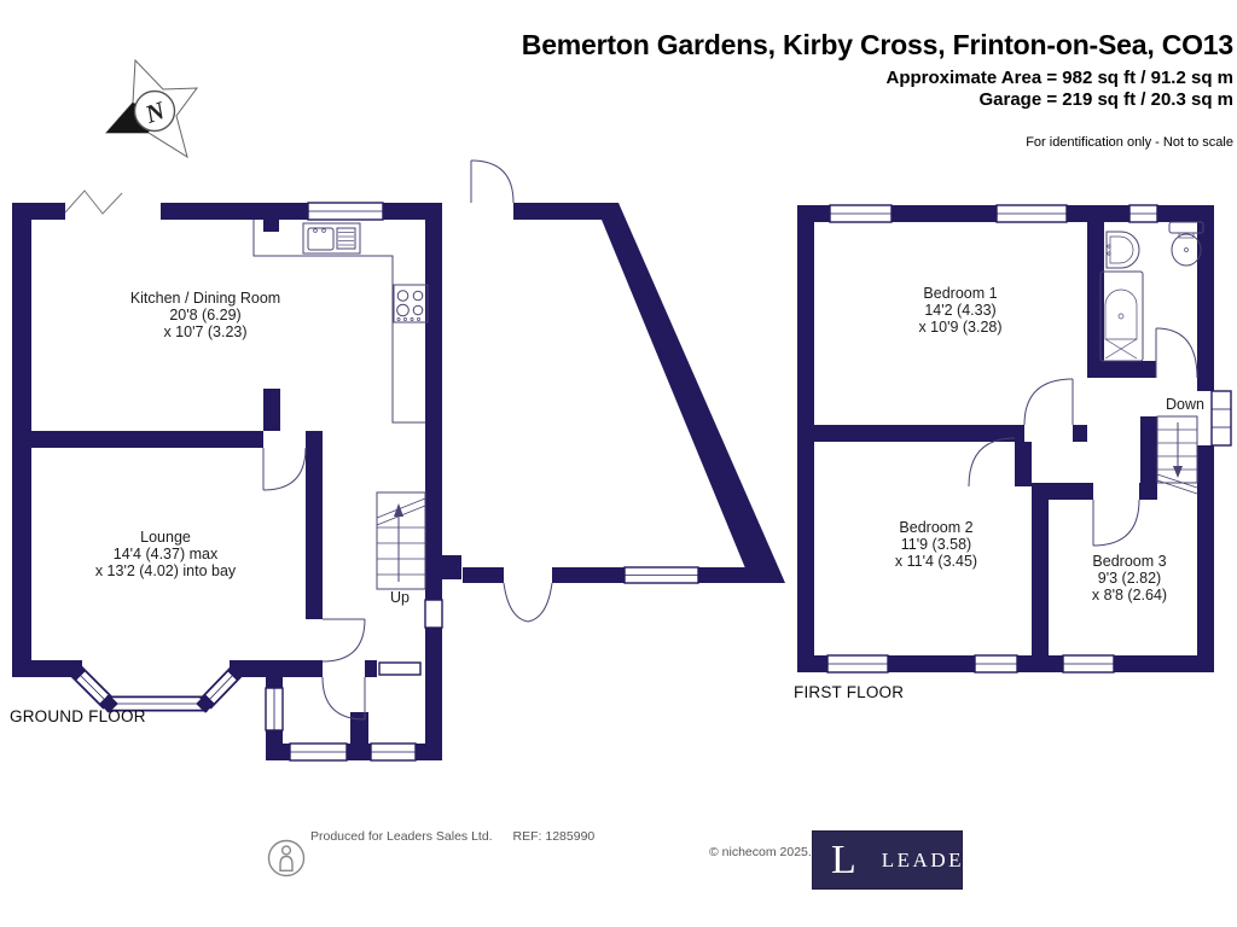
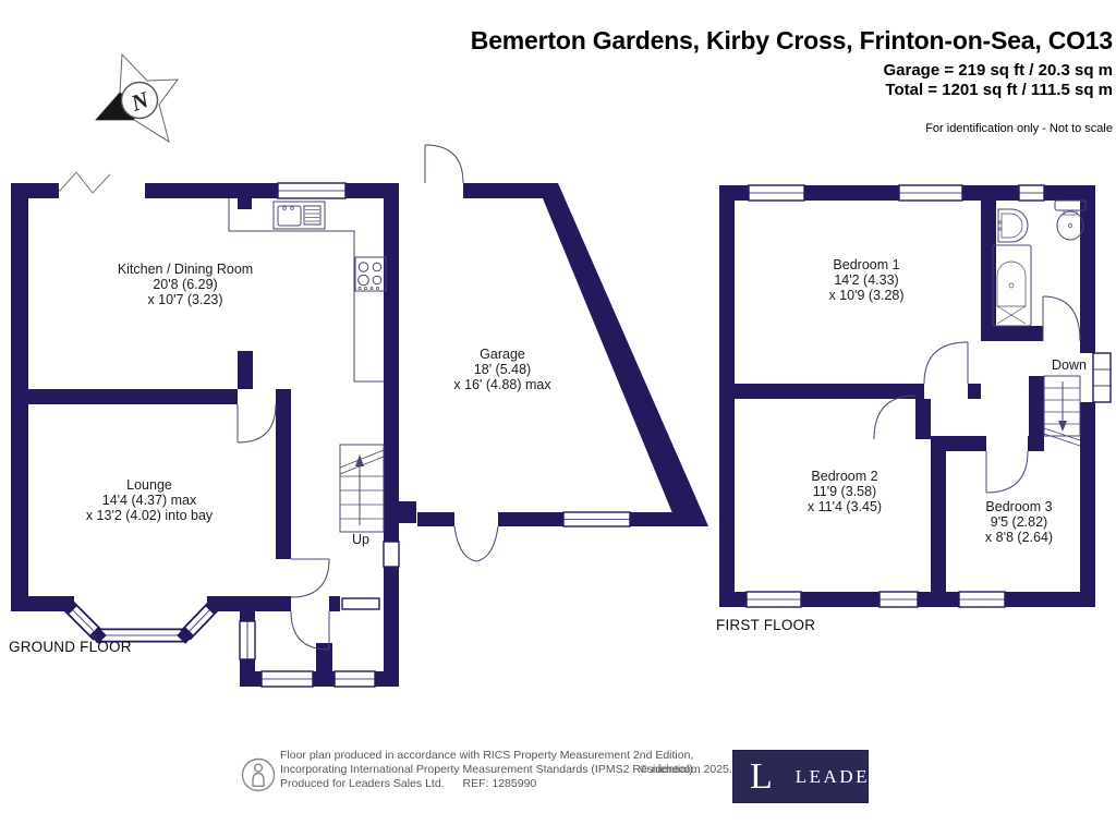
  Bemerton Gardens, Kirby Cross, Frinton-on-Sea, CO13
- Approximate Area = 982 sq ft / 91.2 sq m
  Garage = 219 sq ft / 20.3 sq m
+ Total = 1201 sq ft / 111.5 sq m
  For identification only - Not to scale
  Kitchen / Dining Room
  20'8 (6.29)
  x 10'7 (3.23)
  Lounge
  14'4 (4.37) max
  x 13'2 (4.02) into bay
+ Garage
+ 18' (5.48)
+ x 16' (4.88) max
  Bedroom 1
  14'2 (4.33)
  x 10'9 (3.28)
  Bedroom 2
  11'9 (3.58)
  x 11'4 (3.45)
  Bedroom 3
- 9'3 (2.82)
+ 9'5 (2.82)
  x 8'8 (2.64)
  Up
  Down
  GROUND FLOOR
  FIRST FLOOR
+ Floor plan produced in accordance with RICS Property Measurement 2nd Edition,
+ Incorporating International Property Measurement Standards (IPMS2 Residential).
  Produced for Leaders Sales Ltd. REF: 1285990
  © nichecom 2025.
  L
  LEADERS
